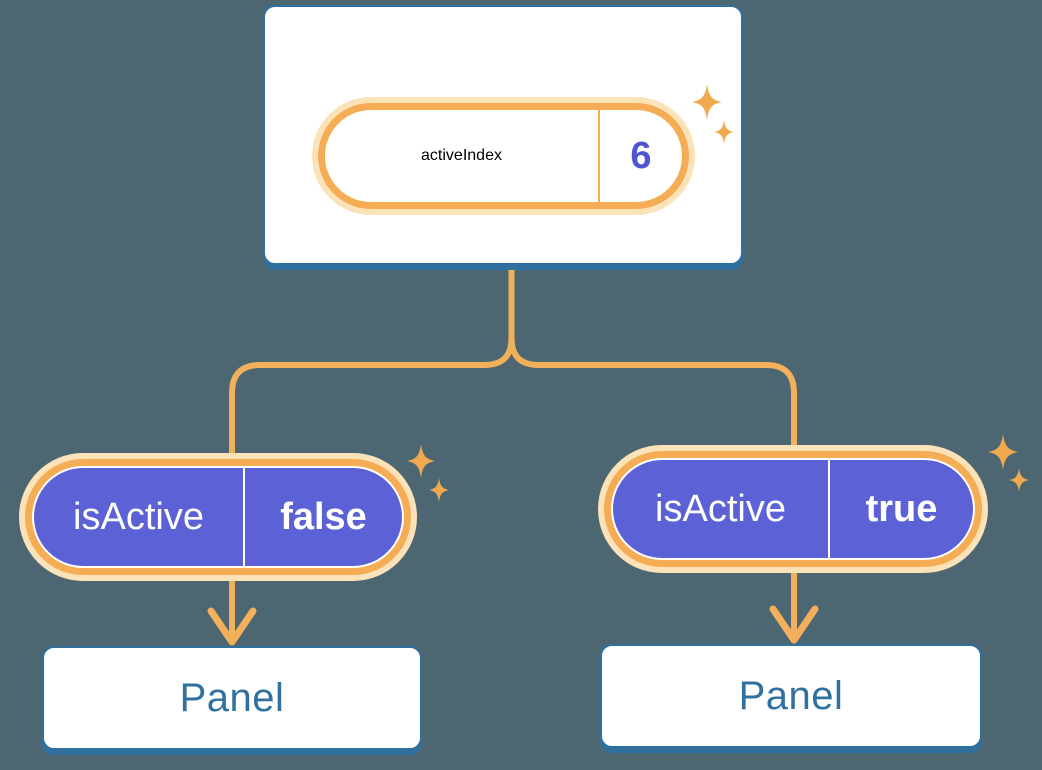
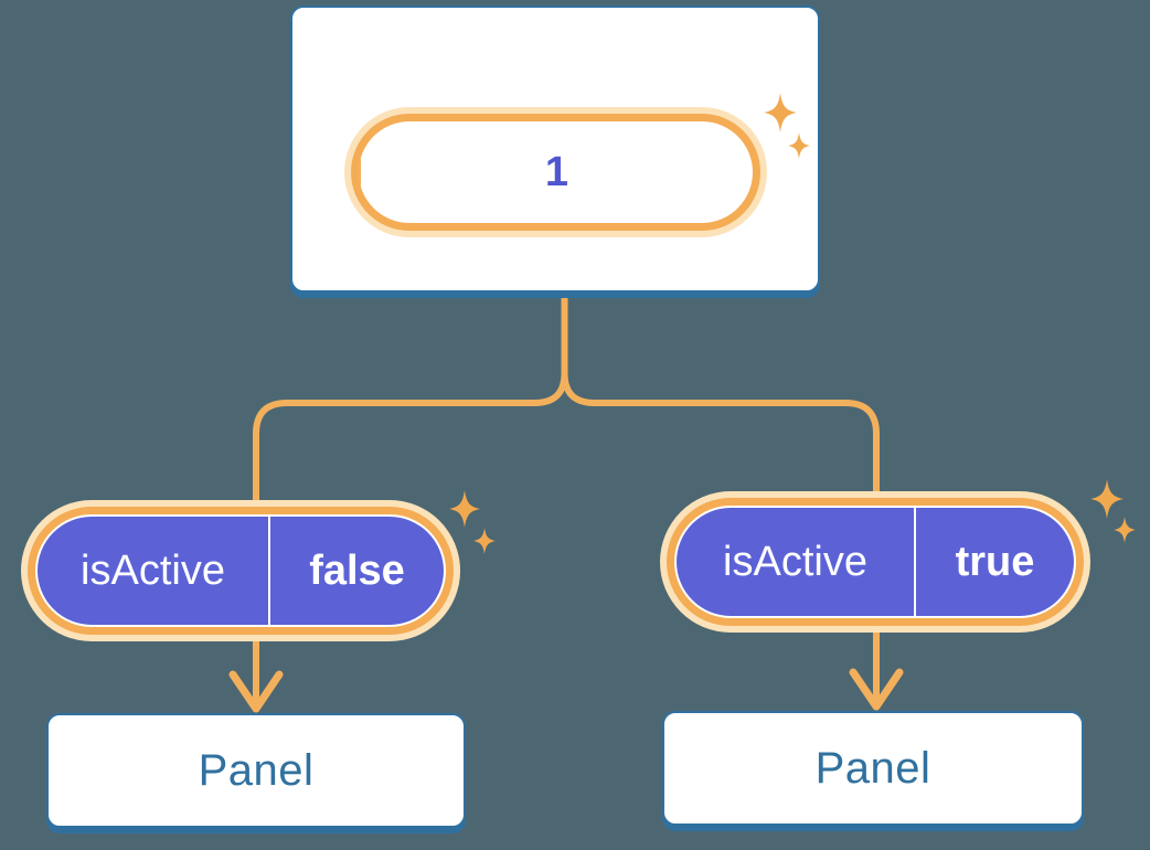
- activeIndex
- 6
+ 1
  isActive
  false
  isActive
  true
  Panel
  Panel
